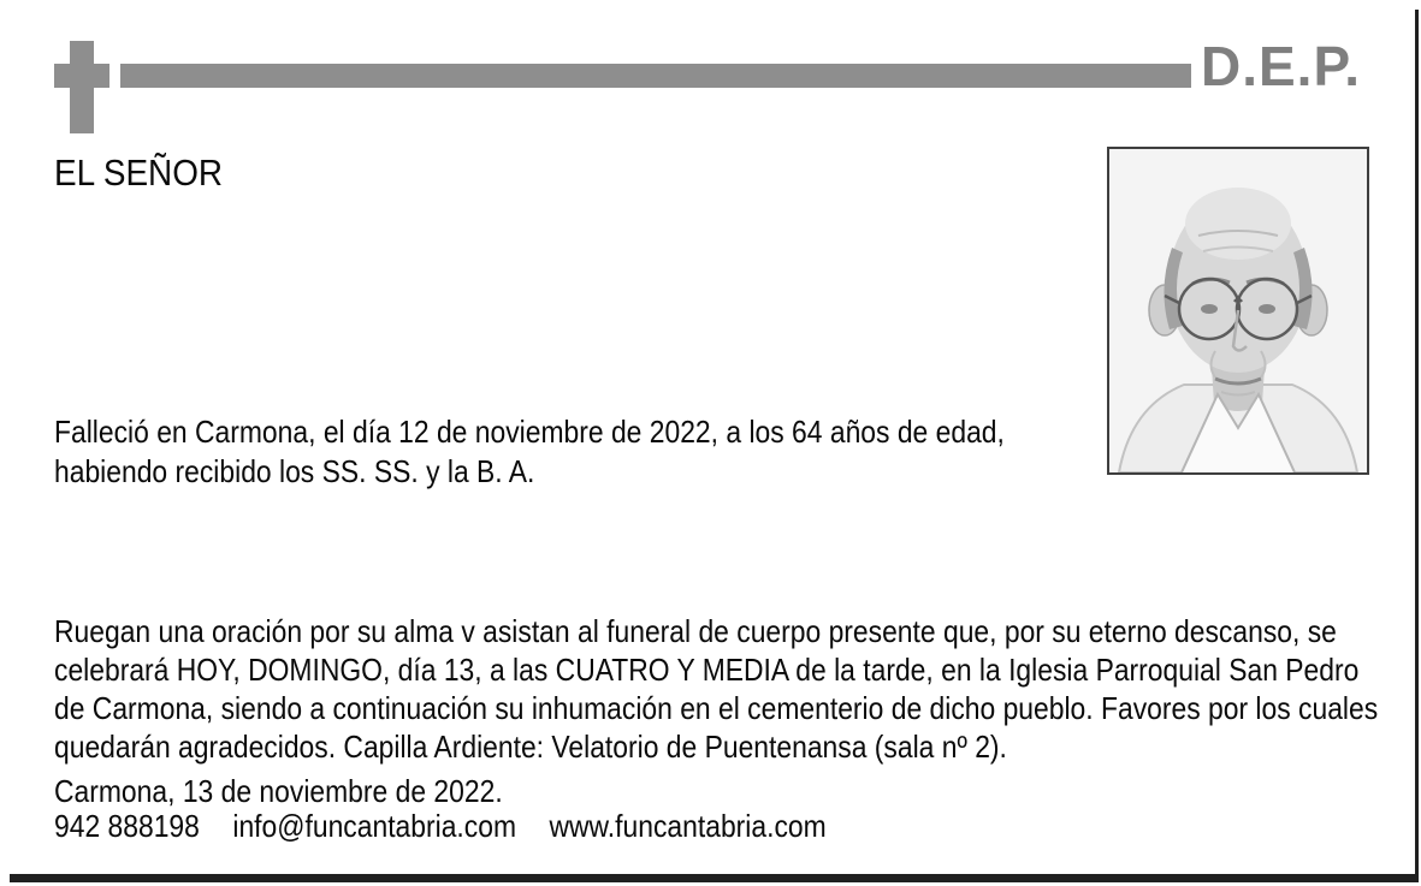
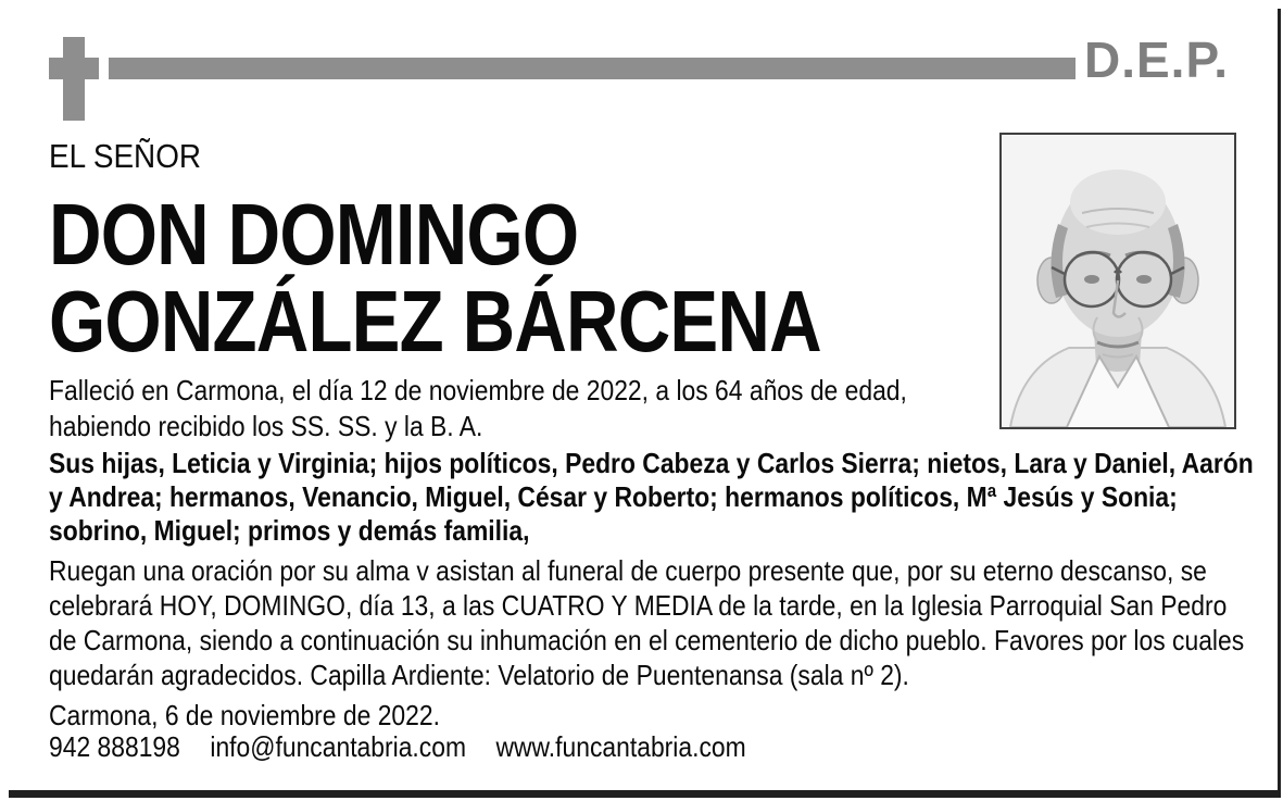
  D.E.P.
  EL SEÑOR
+ DON DOMINGO
+ GONZÁLEZ BÁRCENA
  Falleció en Carmona, el día 12 de noviembre de 2022, a los 64 años de edad, habiendo recibido los SS. SS. y la B. A.
+ Sus hijas, Leticia y Virginia; hijos políticos, Pedro Cabeza y Carlos Sierra; nietos, Lara y Daniel, Aarón y Andrea; hermanos, Venancio, Miguel, César y Roberto; hermanos políticos, Mª Jesús y Sonia; sobrino, Miguel; primos y demás familia,
  Ruegan una oración por su alma v asistan al funeral de cuerpo presente que, por su eterno descanso, se celebrará HOY, DOMINGO, día 13, a las CUATRO Y MEDIA de la tarde, en la Iglesia Parroquial San Pedro de Carmona, siendo a continuación su inhumación en el cementerio de dicho pueblo. Favores por los cuales quedarán agradecidos. Capilla Ardiente: Velatorio de Puentenansa (sala nº 2).
- Carmona, 13 de noviembre de 2022.
+ Carmona, 6 de noviembre de 2022.
  942 888198 info@funcantabria.com www.funcantabria.com
